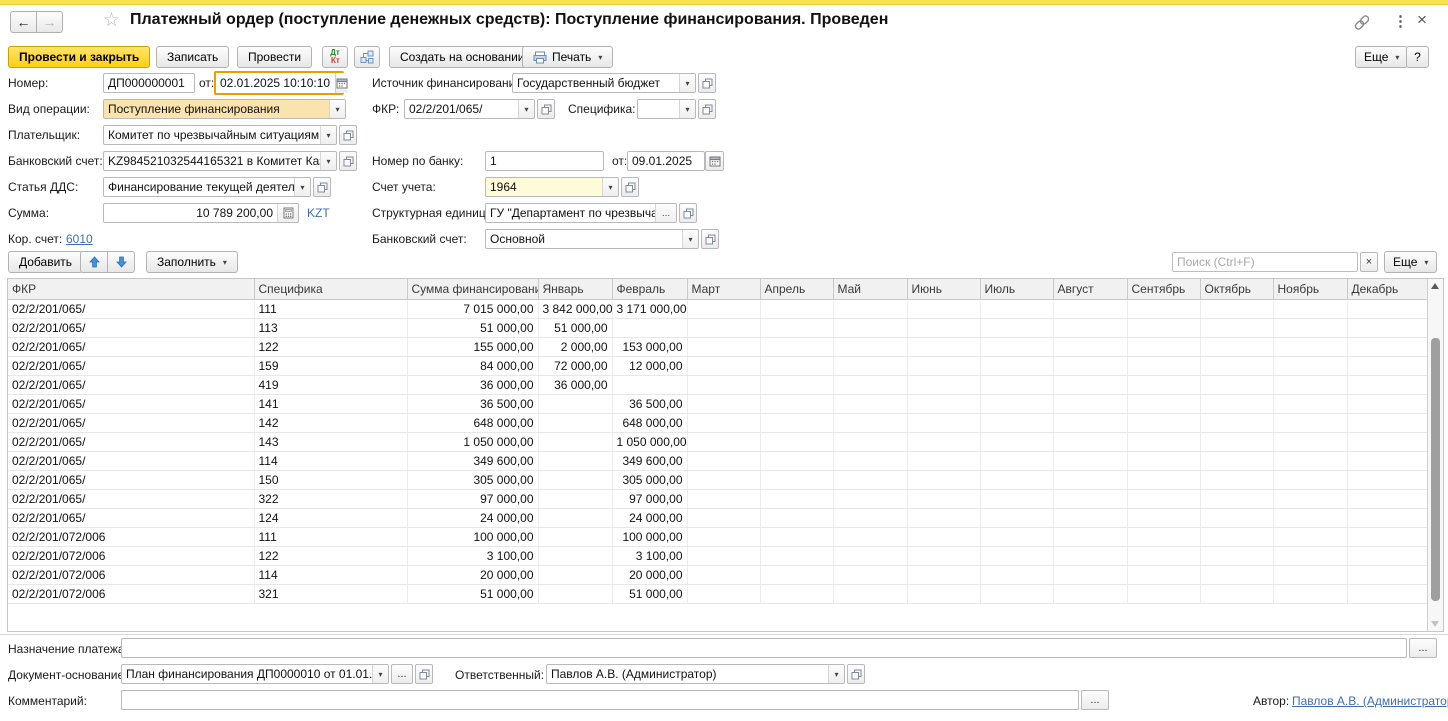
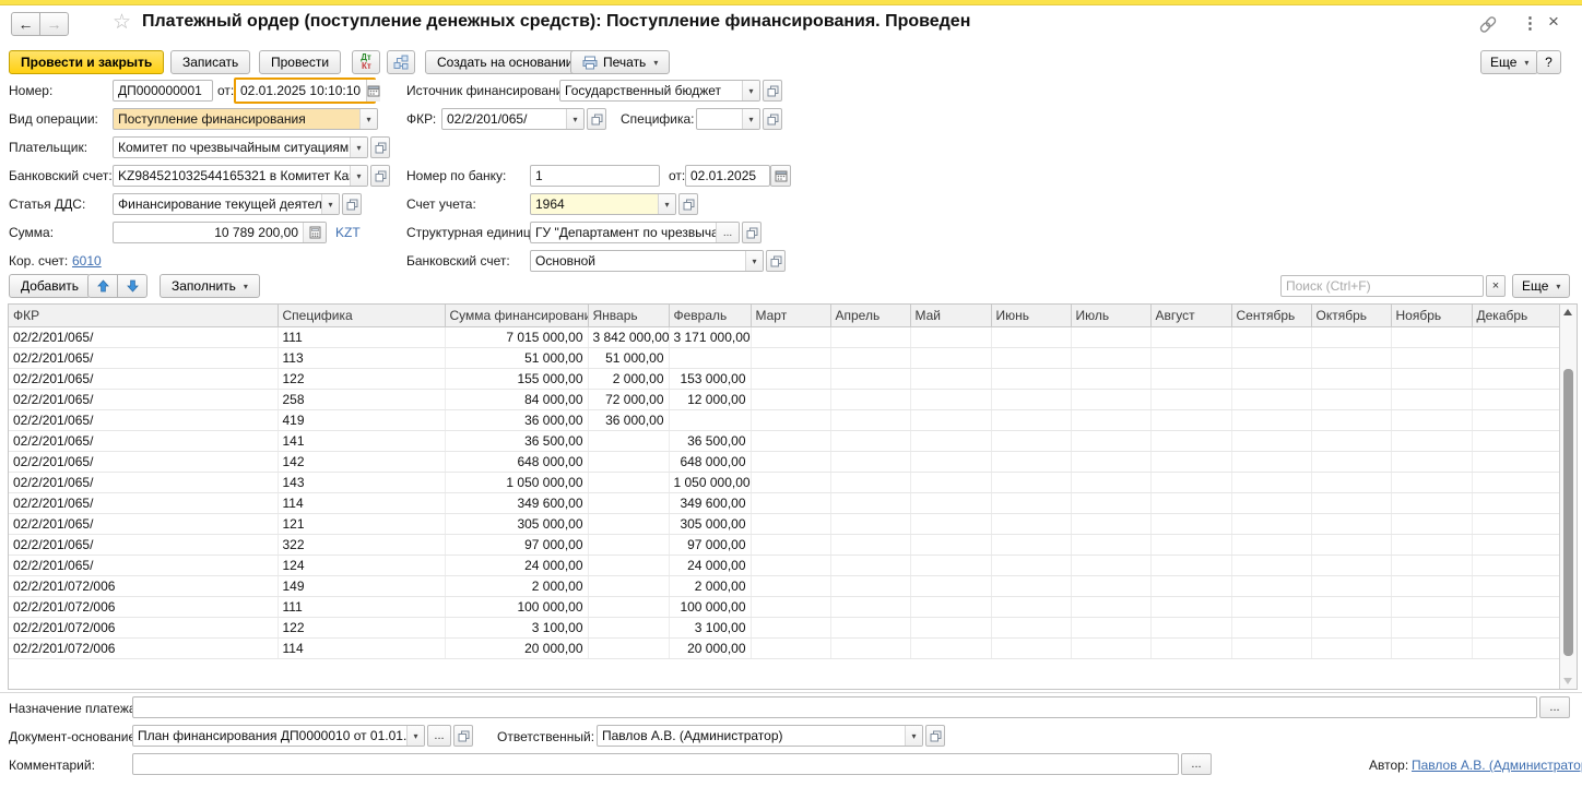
  ←
  →
  ☆
  Платежный ордер (поступление денежных средств): Поступление финансирования. Проведен
  ⋮
  ×
  Провести и закрыть
  Записать
  Провести
  Дт
  Кт
  Создать на основани
  Печать
  ▾
  Еще
  ▾
  ?
  Номер:
  ДП000000001
  от:
  02.01.2025 10:10:10
  Вид операции:
  Поступление финансирования
  ▾
  Плательщик:
  Комитет по чрезвычайным ситуациям
  ▾
  Банковский счет:
  KZ984521032544165321 в Комитет Ка
  ▾
  Статья ДДС:
  Финансирование текущей деятел
  ▾
  Сумма:
  10 789 200,00
  KZT
  Кор. счет:
  6010
  Источник финансирован
  Государственный бюджет
  ▾
  ФКР:
  02/2/201/065/
  ▾
  Специфика:
  ▾
  Номер по банку:
  1
  от:
- 09.01.2025
+ 02.01.2025
  Счет учета:
  1964
  ▾
  Структурная единиц
  ГУ "Департамент по чрезвыч
  ...
  Банковский счет:
  Основной
  ▾
  Добавить
  Заполнить
  ▾
  Поиск (Ctrl+F)
  ×
  Еще
  ▾
  ФКР	Специфика	Сумма финансирован	Январь	Февраль	Март	Апрель	Май	Июнь	Июль	Август	Сентябрь	Октябрь	Ноябрь	Декабрь
  02/2/201/065/	111	7 015 000,00	3 842 000,00	3 171 000,00
  02/2/201/065/	113	51 000,00	51 000,00
  02/2/201/065/	122	155 000,00	2 000,00	153 000,00
- 02/2/201/065/	159	84 000,00	72 000,00	12 000,00
+ 02/2/201/065/	258	84 000,00	72 000,00	12 000,00
  02/2/201/065/	419	36 000,00	36 000,00
  02/2/201/065/	141	36 500,00		36 500,00
  02/2/201/065/	142	648 000,00		648 000,00
  02/2/201/065/	143	1 050 000,00		1 050 000,00
  02/2/201/065/	114	349 600,00		349 600,00
- 02/2/201/065/	150	305 000,00		305 000,00
+ 02/2/201/065/	121	305 000,00		305 000,00
  02/2/201/065/	322	97 000,00		97 000,00
  02/2/201/065/	124	24 000,00		24 000,00
+ 02/2/201/072/006	149	2 000,00		2 000,00
  02/2/201/072/006	111	100 000,00		100 000,00
  02/2/201/072/006	122	3 100,00		3 100,00
  02/2/201/072/006	114	20 000,00		20 000,00
- 02/2/201/072/006	321	51 000,00		51 000,00
  Назначение платеж
  ...
  Документ-основани
  План финансирования ДП0000010 от 01.01.
  ▾
  ...
  Ответственный:
  Павлов А.В. (Администратор)
  ▾
  Комментарий:
  ...
  Автор:
  Павлов А.В. (Администрато
